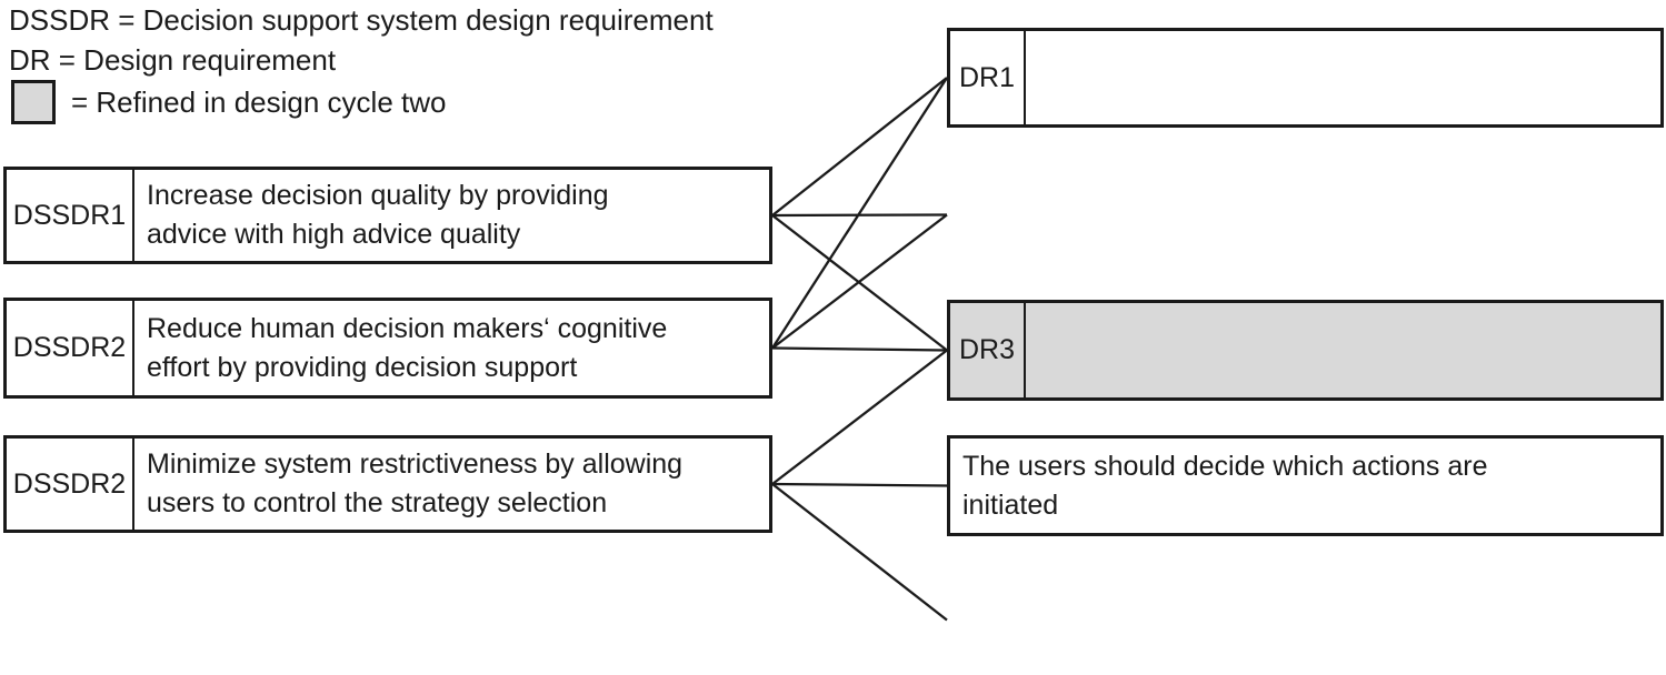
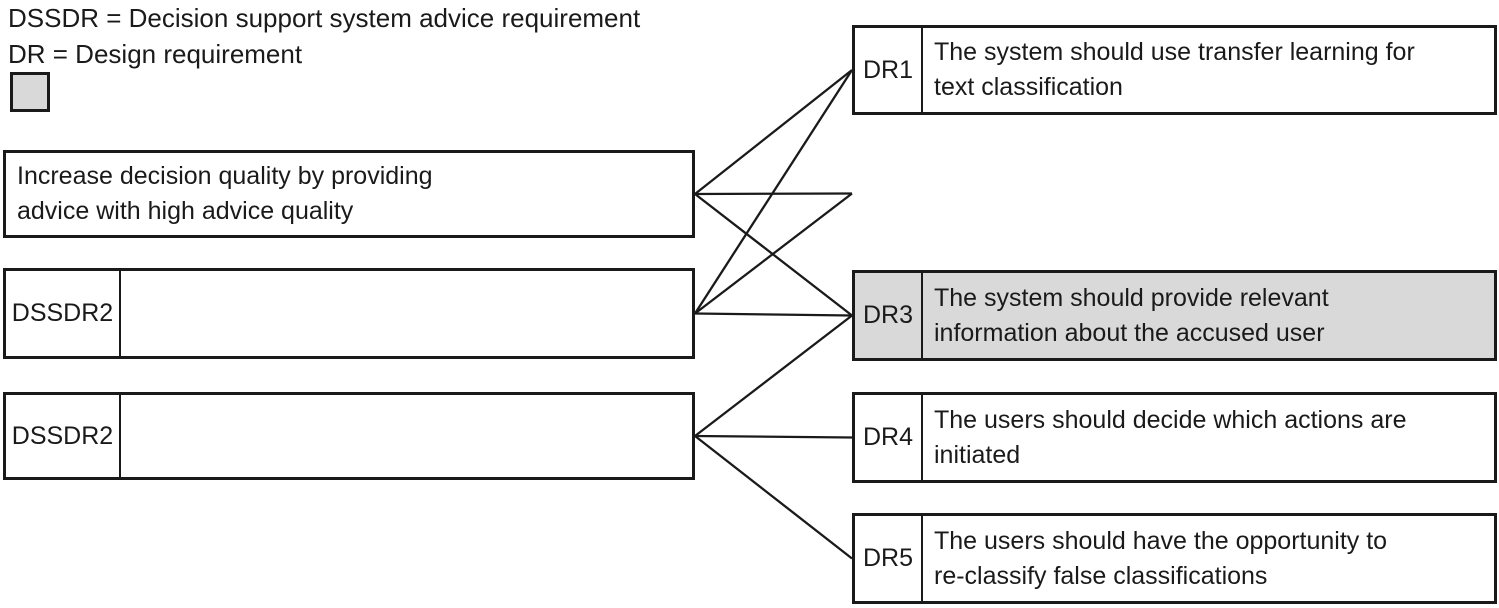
- DSSDR = Decision support system design requirement
+ DSSDR = Decision support system advice requirement
  DR = Design requirement
- = Refined in design cycle two
- DSSDR1
  Increase decision quality by providing
  advice with high advice quality
  DSSDR2
- Reduce human decision makers‘ cognitive
- effort by providing decision support
  DSSDR2
- Minimize system restrictiveness by allowing
- users to control the strategy selection
  DR1
+ The system should use transfer learning for
+ text classification
  DR3
+ The system should provide relevant
+ information about the accused user
+ DR4
  The users should decide which actions are
  initiated
+ DR5
+ The users should have the opportunity to
+ re-classify false classifications
